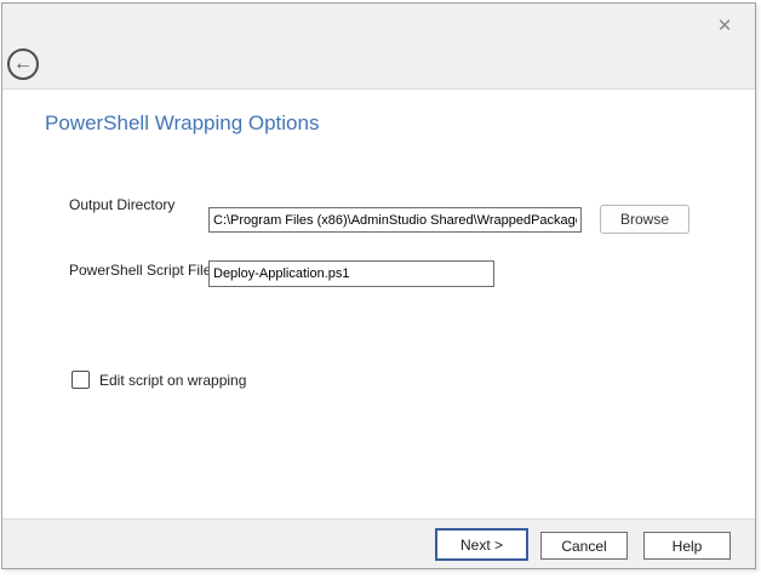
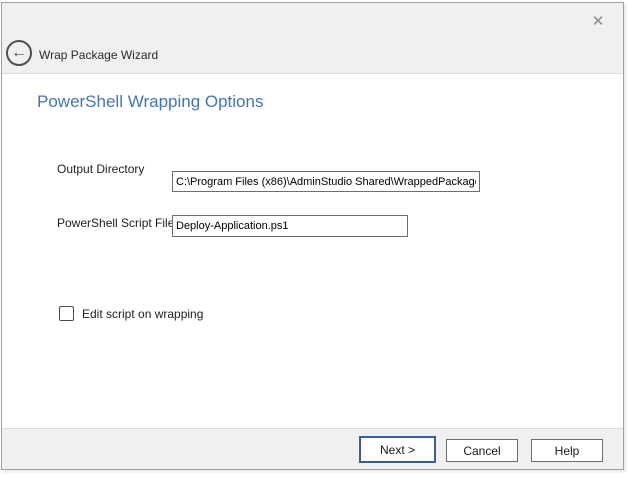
  Next >
  Cancel
  Help
  ✕
  ←
+ Wrap Package Wizard
  PowerShell Wrapping Options
  Output Directory
  C:\Program Files (x86)\AdminStudio Shared\WrappedPackag
- Browse
  PowerShell Script Fil
  Deploy-Application.ps1
  Edit script on wrapping
